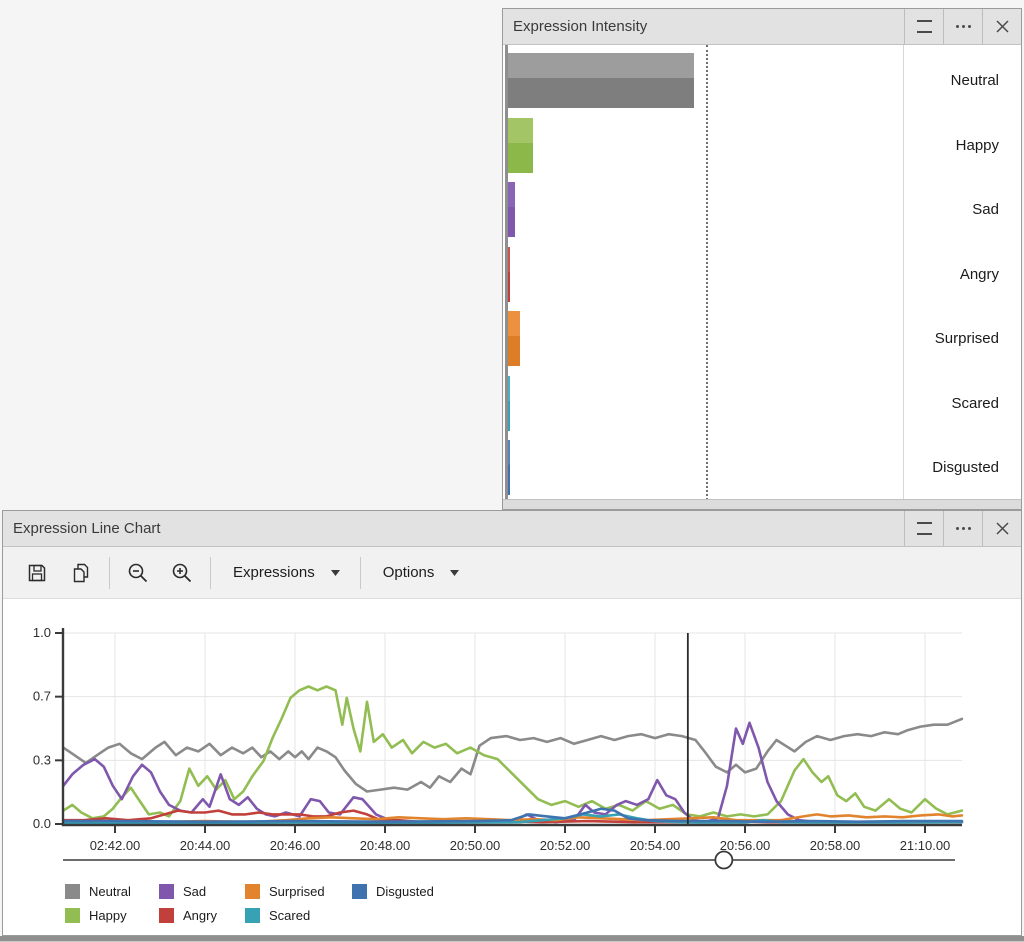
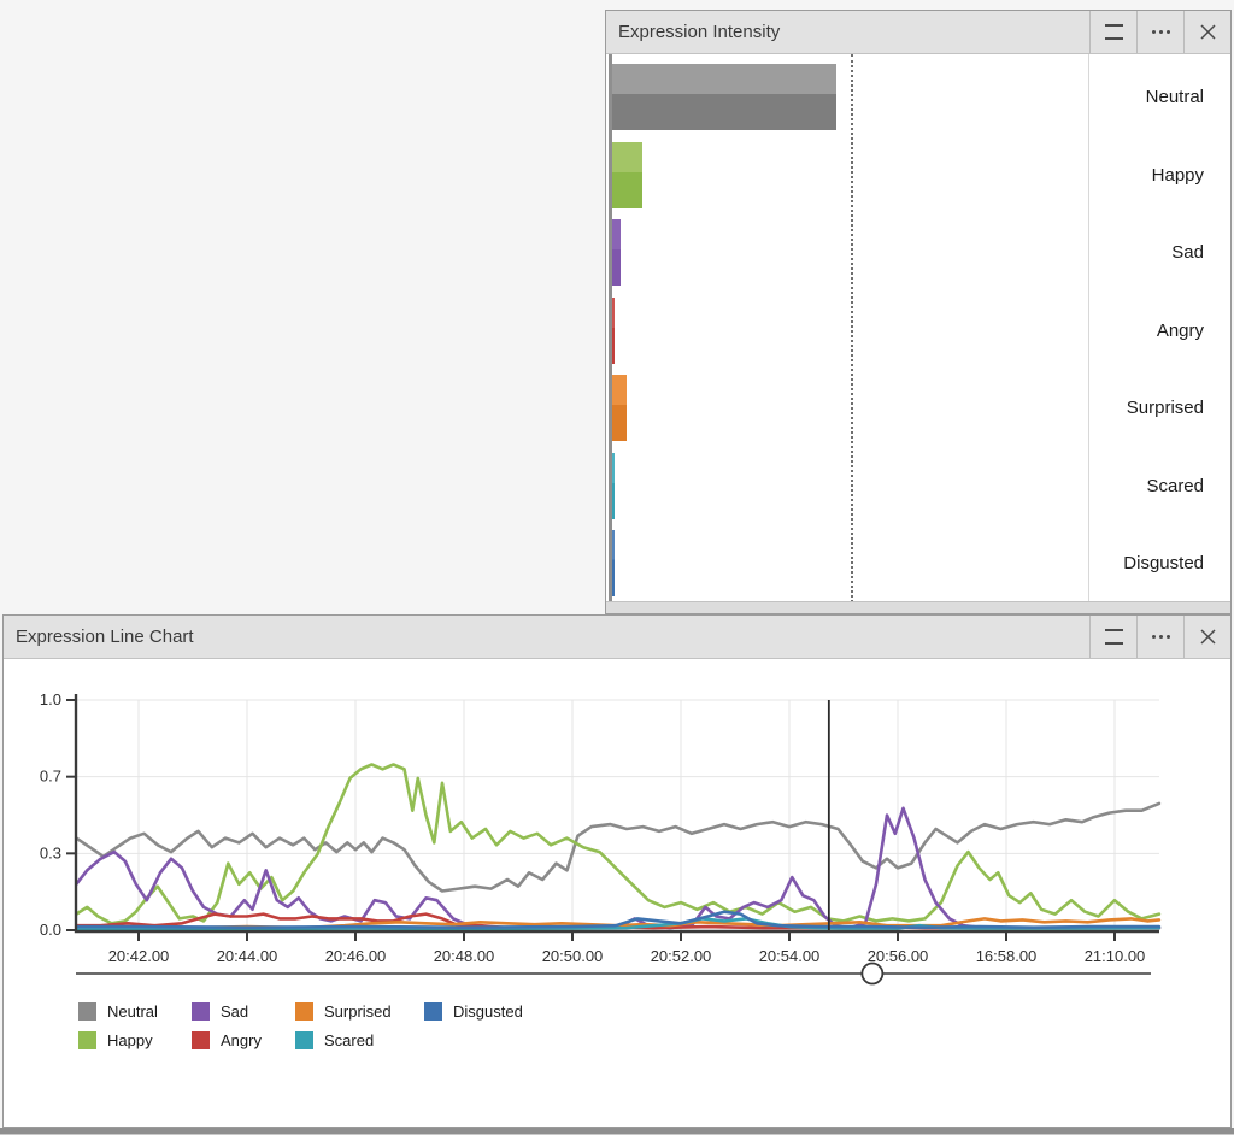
  Expression Intensity
  Neutral
  Happy
  Sad
  Angry
  Surprised
  Scared
  Disgusted
  Expression Line Chart
- Expressions
- Options
  1.0
  0.7
  0.3
  0.0
- 02:42.00
+ 20:42.00
  20:44.00
  20:46.00
  20:48.00
  20:50.00
  20:52.00
  20:54.00
  20:56.00
- 20:58.00
+ 16:58.00
  21:10.00
  Neutral
  Happy
  Sad
  Angry
  Surprised
  Scared
  Disgusted
